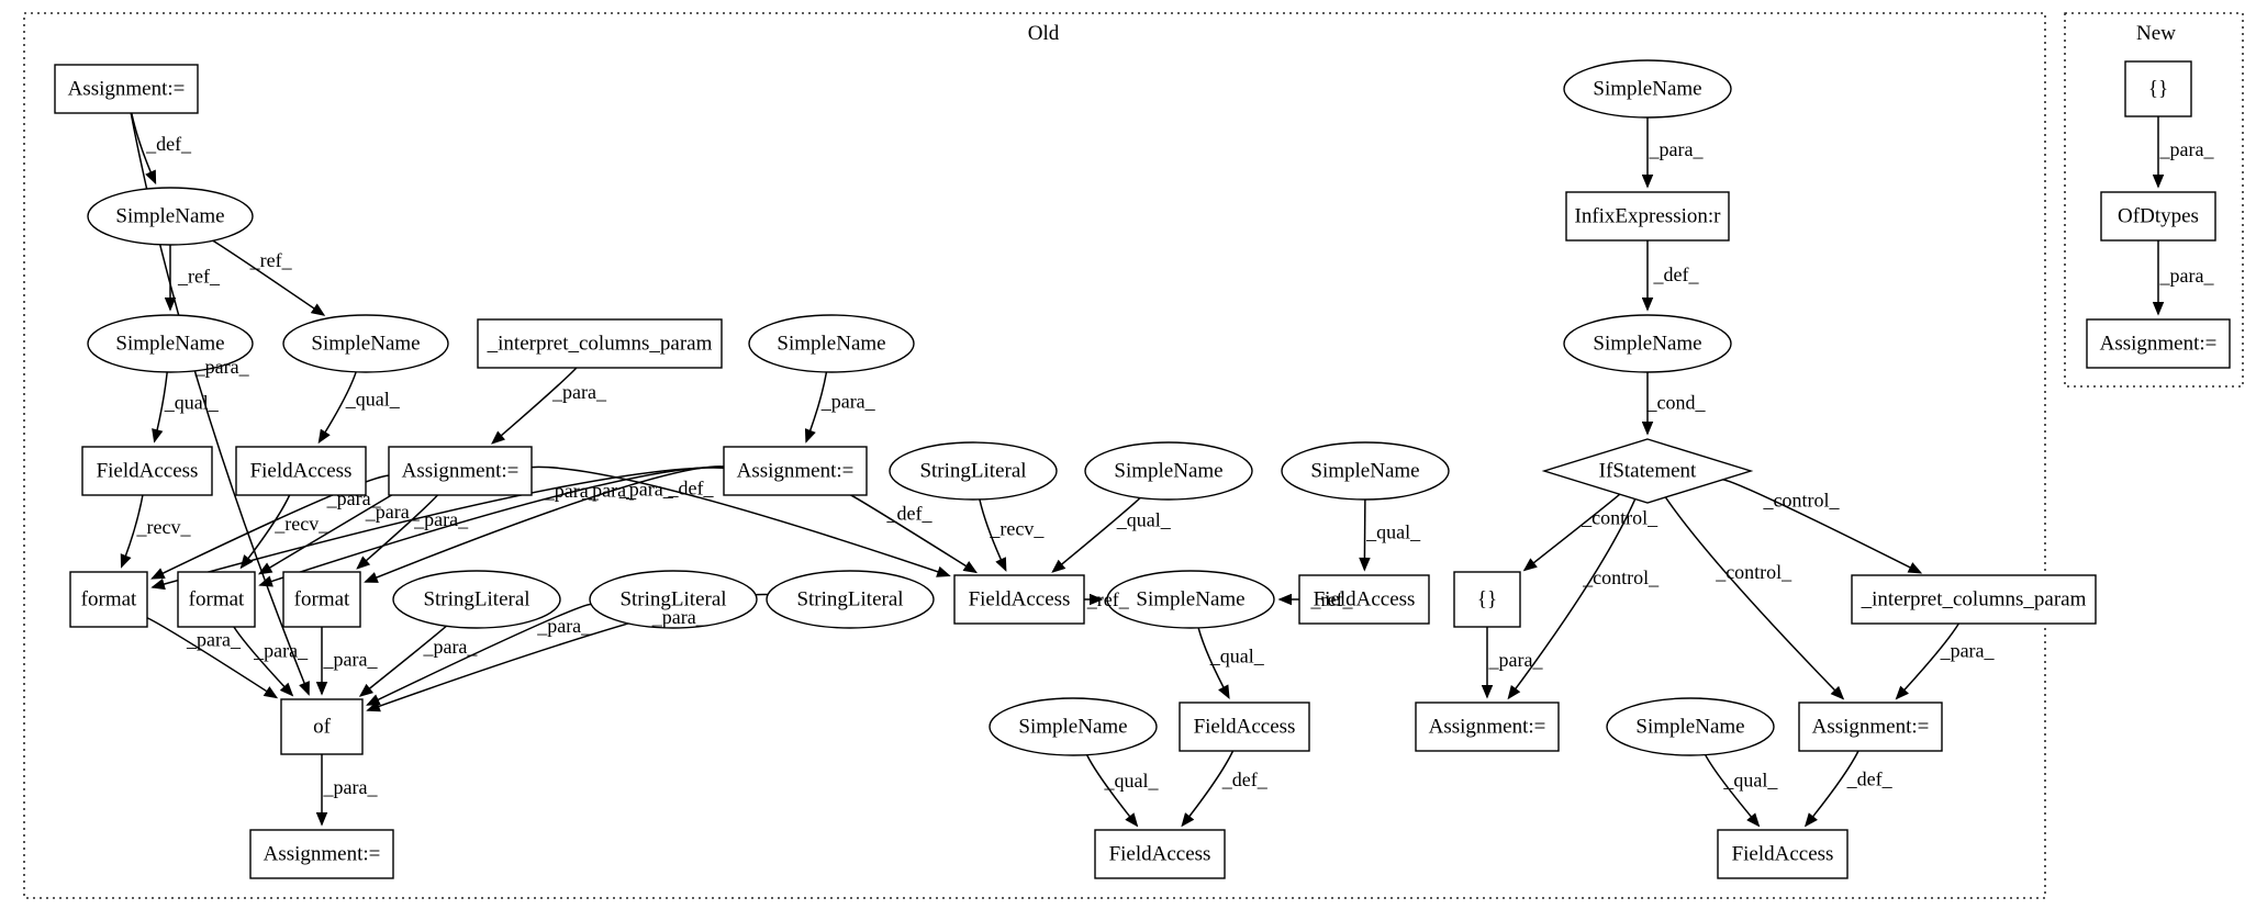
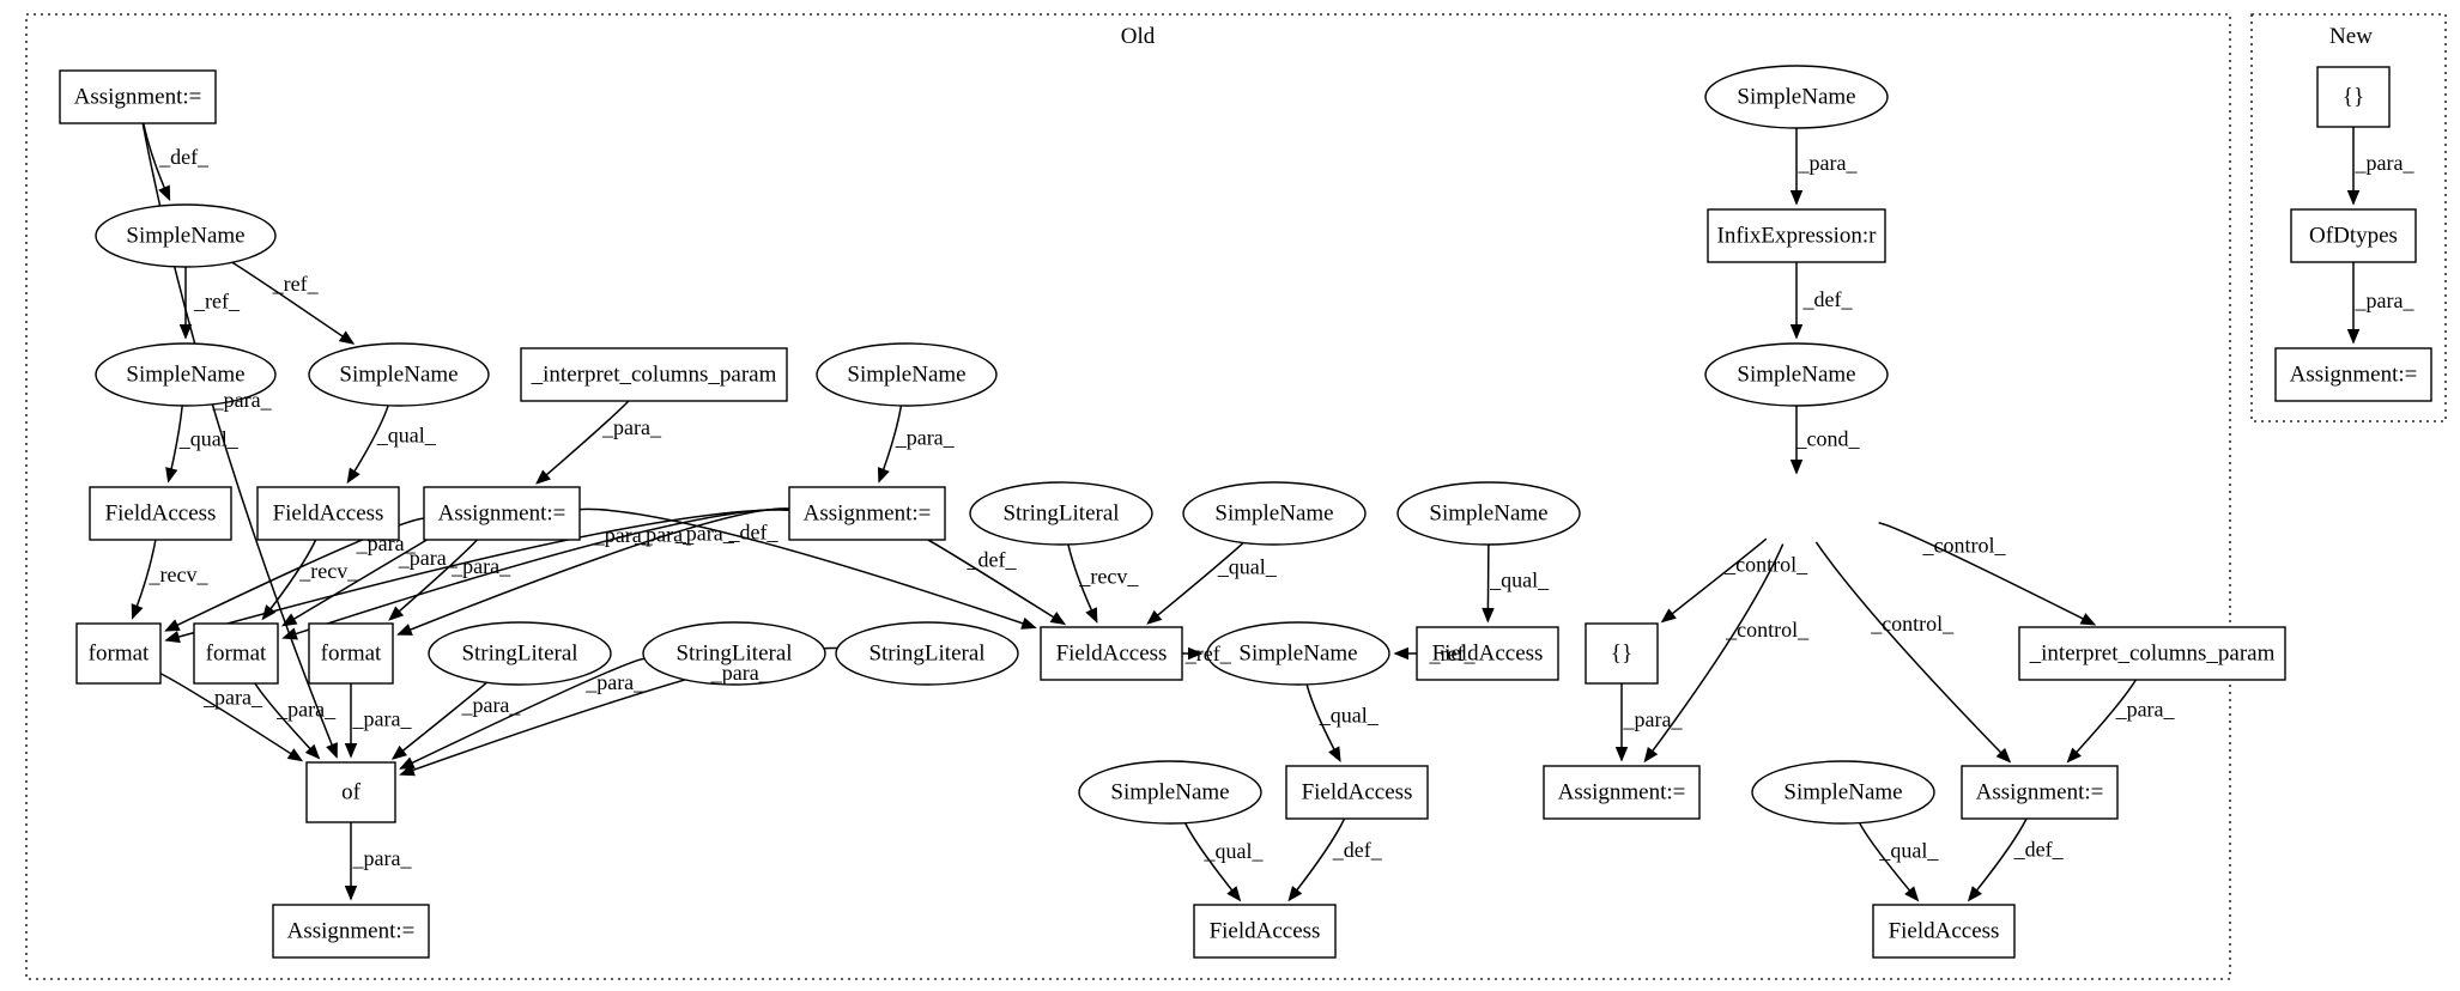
  Old
  New
  Assignment:=
  SimpleName
  SimpleName
  SimpleName
  _interpret_columns_param
  SimpleName
  FieldAccess
  FieldAccess
  Assignment:=
  Assignment:=
  StringLiteral
  SimpleName
  SimpleName
  format
  format
  format
  StringLiteral
  StringLiteral
  StringLiteral
  FieldAccess
  SimpleName
  FieldAccess
  of
  FieldAccess
  SimpleName
  Assignment:=
  FieldAccess
  SimpleName
  InfixExpression:r
  SimpleName
- IfStatement
  {}
  _interpret_columns_param
  Assignment:=
  SimpleName
  Assignment:=
  FieldAccess
  {}
  OfDtypes
  Assignment:=
  _para_
  _def_
  _ref_
  _ref_
  _qual_
  _qual_
  _para_
  _para_
  _recv_
  _recv_
  _para_
  _para_
  _para_
  _def_
  _para_
  _para_
  _para_
  _def_
  _recv_
  _qual_
  _qual_
  _para_
  _para_
  _para_
  _para_
  _para_
  _para_
  _ref_
  _qual_
  _ref_
  _para_
  _def_
  _qual_
  _para_
  _def_
  _cond_
  _control_
  _control_
  _control_
  _control_
  _para_
  _para_
  _qual_
  _def_
  _para_
  _para_
